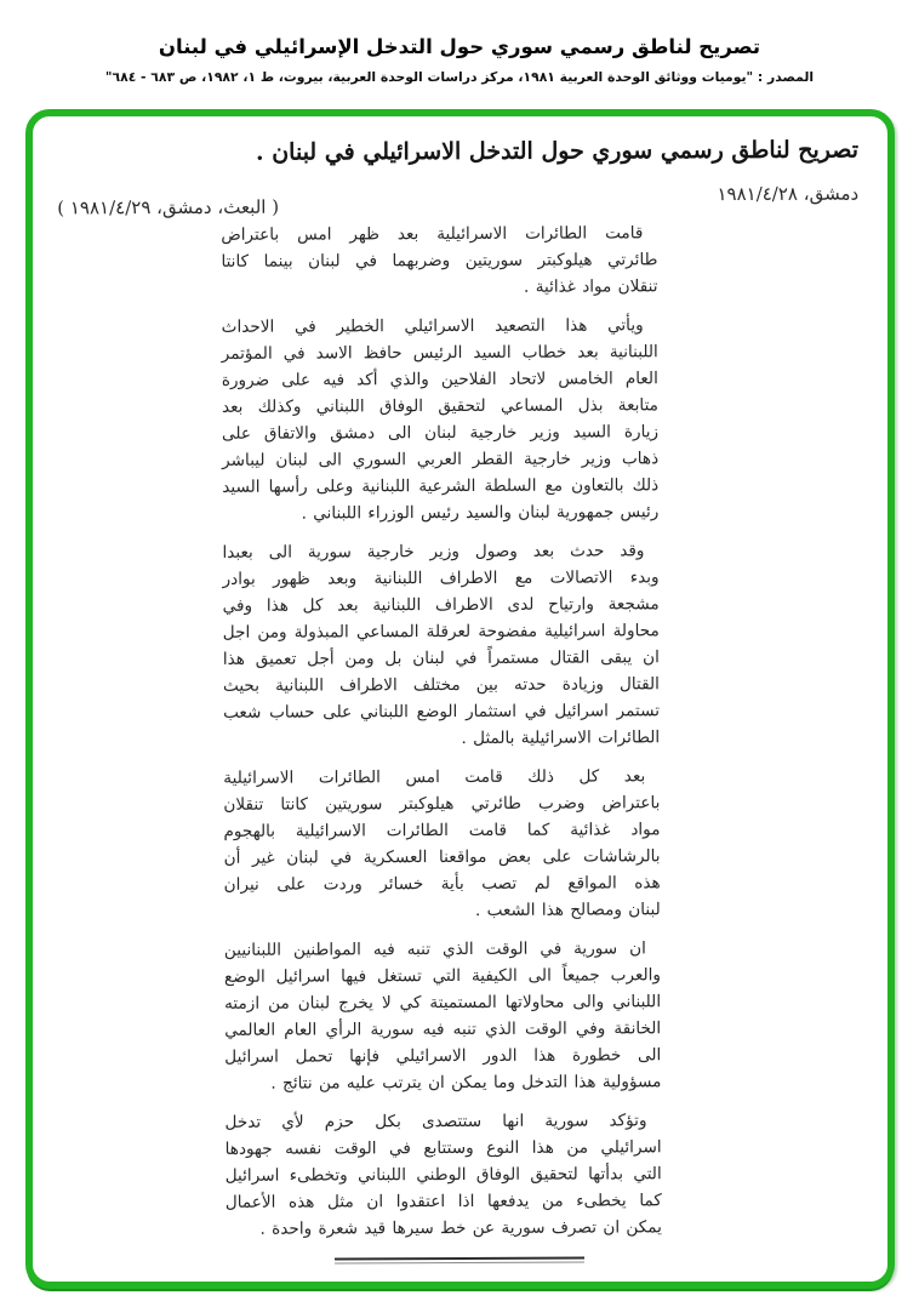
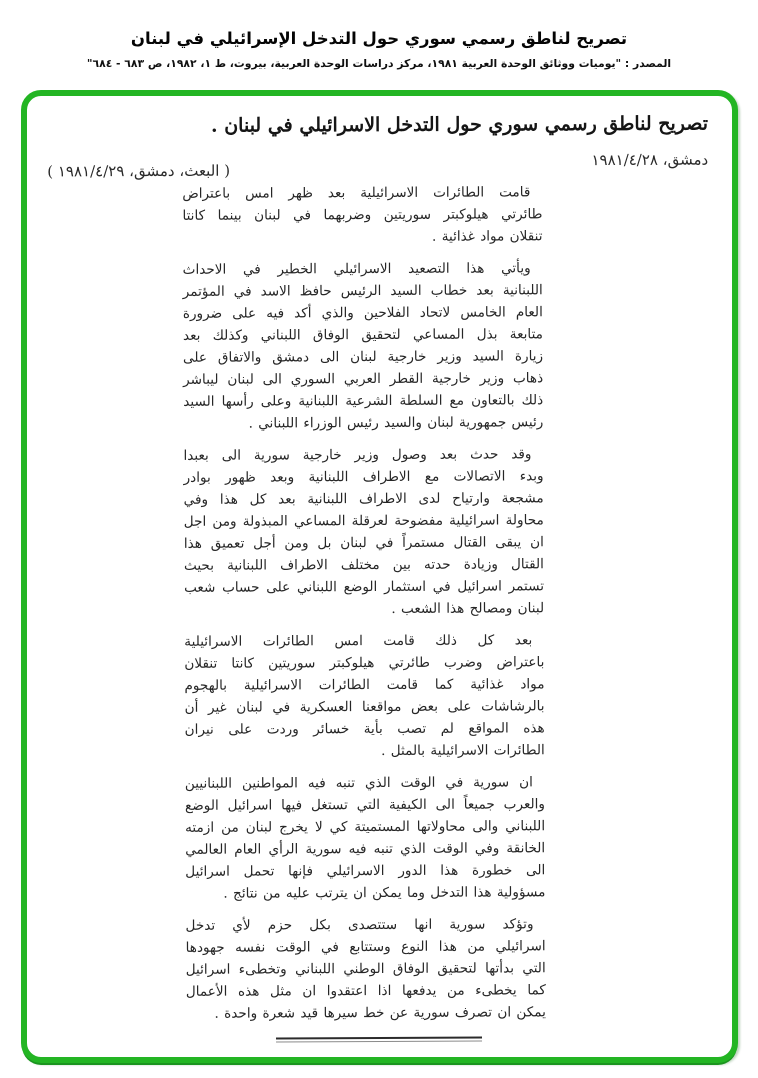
  تصريح لناطق رسمي سوري حول التدخل الإسرائيلي في لبنان
  المصدر : "يوميات ووثائق الوحدة العربية ١٩٨١، مركز دراسات الوحدة العربية، بيروت، ط ١، ١٩٨٢، ص ٦٨٣ - ٦٨٤"
  تصريح لناطق رسمي سوري حول التدخل الاسرائيلي في لبنان .
  دمشق، ١٩٨١/٤/٢٨
  ( البعث، دمشق، ١٩٨١/٤/٢٩ )
  قامت الطائرات الاسرائيلية بعد ظهر امس باعتراض
  طائرتي هيلوكبتر سوريتين وضربهما في لبنان بينما كانتا
  تنقلان مواد غذائية .
  ويأتي هذا التصعيد الاسرائيلي الخطير في الاحداث
  اللبنانية بعد خطاب السيد الرئيس حافظ الاسد في المؤتمر
  العام الخامس لاتحاد الفلاحين والذي أكد فيه على ضرورة
  متابعة بذل المساعي لتحقيق الوفاق اللبناني وكذلك بعد
  زيارة السيد وزير خارجية لبنان الى دمشق والاتفاق على
  ذهاب وزير خارجية القطر العربي السوري الى لبنان ليباشر
  ذلك بالتعاون مع السلطة الشرعية اللبنانية وعلى رأسها السيد
  رئيس جمهورية لبنان والسيد رئيس الوزراء اللبناني .
  وقد حدث بعد وصول وزير خارجية سورية الى بعبدا
  وبدء الاتصالات مع الاطراف اللبنانية وبعد ظهور بوادر
  مشجعة وارتياح لدى الاطراف اللبنانية بعد كل هذا وفي
  محاولة اسرائيلية مفضوحة لعرقلة المساعي المبذولة ومن اجل
  ان يبقى القتال مستمراً في لبنان بل ومن أجل تعميق هذا
  القتال وزيادة حدته بين مختلف الاطراف اللبنانية بحيث
  تستمر اسرائيل في استثمار الوضع اللبناني على حساب شعب
- الطائرات الاسرائيلية بالمثل .
+ لبنان ومصالح هذا الشعب .
  بعد كل ذلك قامت امس الطائرات الاسرائيلية
  باعتراض وضرب طائرتي هيلوكبتر سوريتين كانتا تنقلان
  مواد غذائية كما قامت الطائرات الاسرائيلية بالهجوم
  بالرشاشات على بعض مواقعنا العسكرية في لبنان غير أن
  هذه المواقع لم تصب بأية خسائر وردت على نيران
- لبنان ومصالح هذا الشعب .
+ الطائرات الاسرائيلية بالمثل .
  ان سورية في الوقت الذي تنبه فيه المواطنين اللبنانيين
  والعرب جميعاً الى الكيفية التي تستغل فيها اسرائيل الوضع
  اللبناني والى محاولاتها المستميتة كي لا يخرج لبنان من ازمته
  الخانقة وفي الوقت الذي تنبه فيه سورية الرأي العام العالمي
  الى خطورة هذا الدور الاسرائيلي فإنها تحمل اسرائيل
  مسؤولية هذا التدخل وما يمكن ان يترتب عليه من نتائج .
  وتؤكد سورية انها ستتصدى بكل حزم لأي تدخل
  اسرائيلي من هذا النوع وستتابع في الوقت نفسه جهودها
  التي بدأتها لتحقيق الوفاق الوطني اللبناني وتخطىء اسرائيل
  كما يخطىء من يدفعها اذا اعتقدوا ان مثل هذه الأعمال
  يمكن ان تصرف سورية عن خط سيرها قيد شعرة واحدة .
